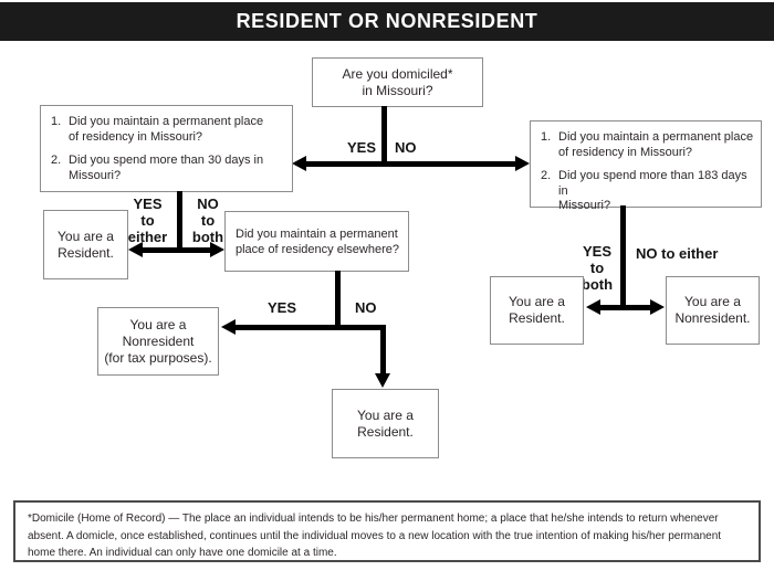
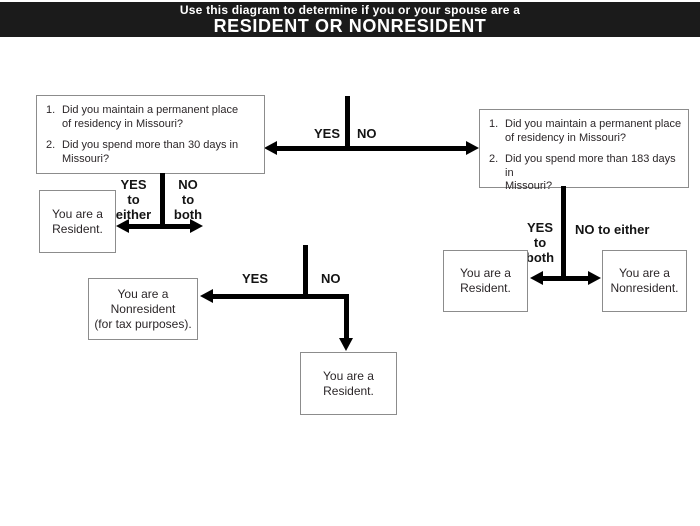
+ Use this diagram to determine if you or your spouse are a
  RESIDENT OR NONRESIDENT
- Are you domiciled*
- in Missouri?
  YES
  NO
  1.
  Did you maintain a permanent place
  of residency in Missouri?
  2.
  Did you spend more than 30 days in
  Missouri?
  1.
  Did you maintain a permanent place
  of residency in Missouri?
  2.
  Did you spend more than 183 days in
  Missouri?
  YES
  to
  either
  NO
  to
  both
  You are a
  Resident.
- Did you maintain a permanent
- place of residency elsewhere?
  YES
  NO
  You are a
  Nonresident
  (for tax purposes).
  You are a
  Resident.
  YES
  to
  both
  NO to either
  You are a
  Resident.
  You are a
  Nonresident.
- *Domicile (Home of Record) — The place an individual intends to be his/her permanent home; a place that he/she intends to return whenever absent. A domicle, once established, continues until the individual moves to a new location with the true intention of making his/her permanent home there. An individual can only have one domicile at a time.
